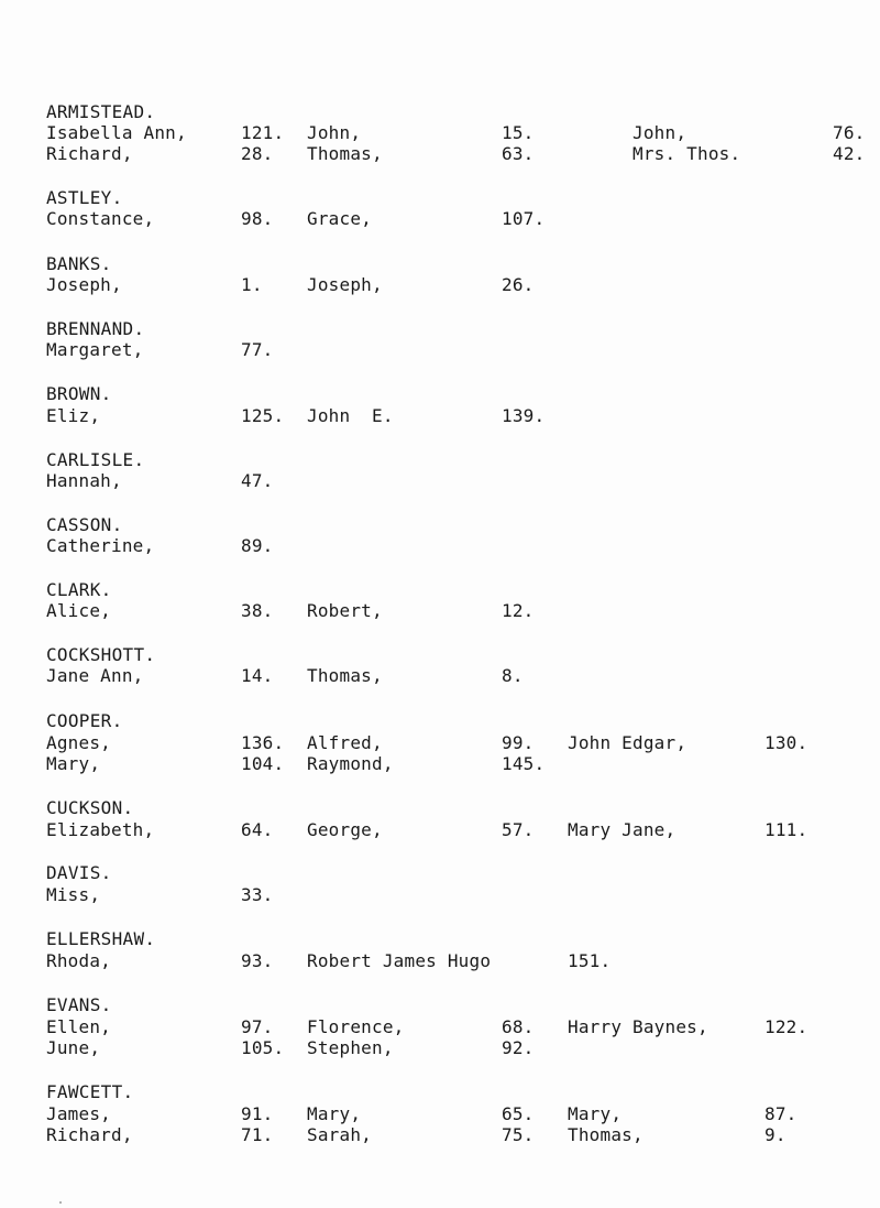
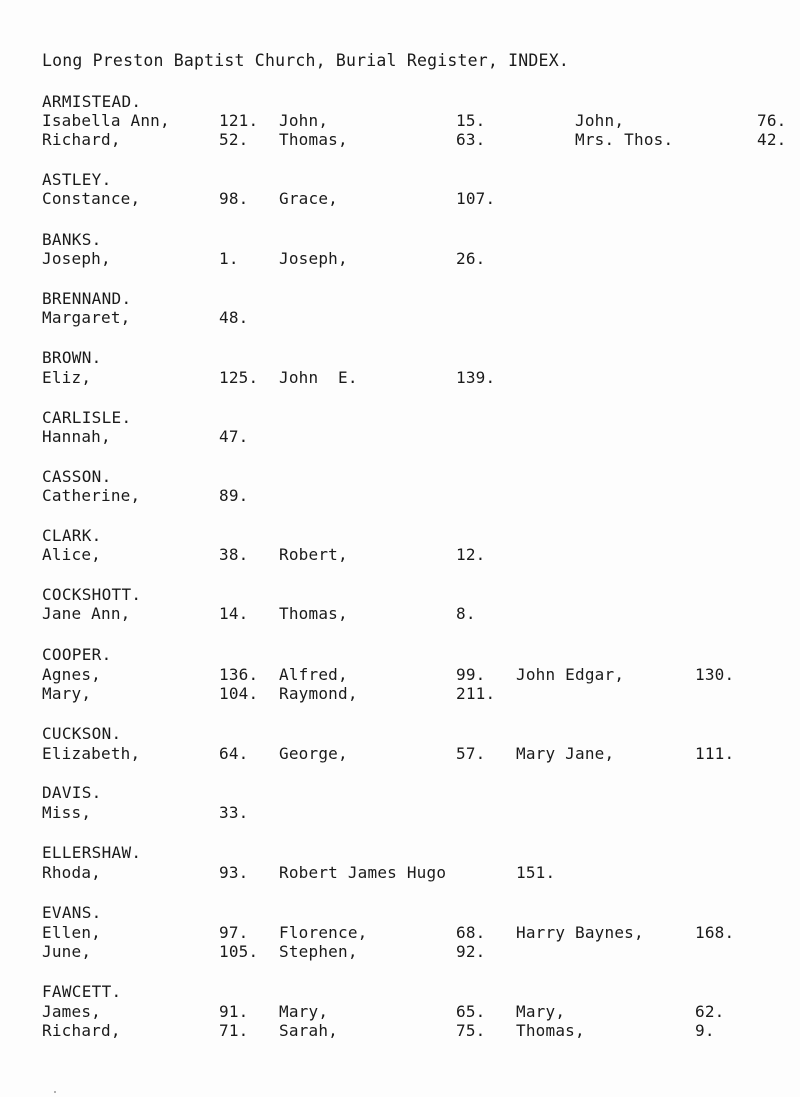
+ Long Preston Baptist Church, Burial Register, INDEX.
  ARMISTEAD.
  Isabella Ann,
  121.
  John,
  15.
  John,
  76.
  Richard,
- 28.
+ 52.
  Thomas,
  63.
  Mrs. Thos.
  42.
  ASTLEY.
  Constance,
  98.
  Grace,
  107.
  BANKS.
  Joseph,
  1.
  Joseph,
  26.
  BRENNAND.
  Margaret,
- 77.
+ 48.
  BROWN.
  Eliz,
  125.
  John E.
  139.
  CARLISLE.
  Hannah,
  47.
  CASSON.
  Catherine,
  89.
  CLARK.
  Alice,
  38.
  Robert,
  12.
  COCKSHOTT.
  Jane Ann,
  14.
  Thomas,
  8.
  COOPER.
  Agnes,
  136.
  Alfred,
  99.
  John Edgar,
  130.
  Mary,
  104.
  Raymond,
- 145.
+ 211.
  CUCKSON.
  Elizabeth,
  64.
  George,
  57.
  Mary Jane,
  111.
  DAVIS.
  Miss,
  33.
  ELLERSHAW.
  Rhoda,
  93.
  Robert James Hugo
  151.
  EVANS.
  Ellen,
  97.
  Florence,
  68.
  Harry Baynes,
- 122.
+ 168.
  June,
  105.
  Stephen,
  92.
  FAWCETT.
  James,
  91.
  Mary,
  65.
  Mary,
- 87.
+ 62.
  Richard,
  71.
  Sarah,
  75.
  Thomas,
  9.
